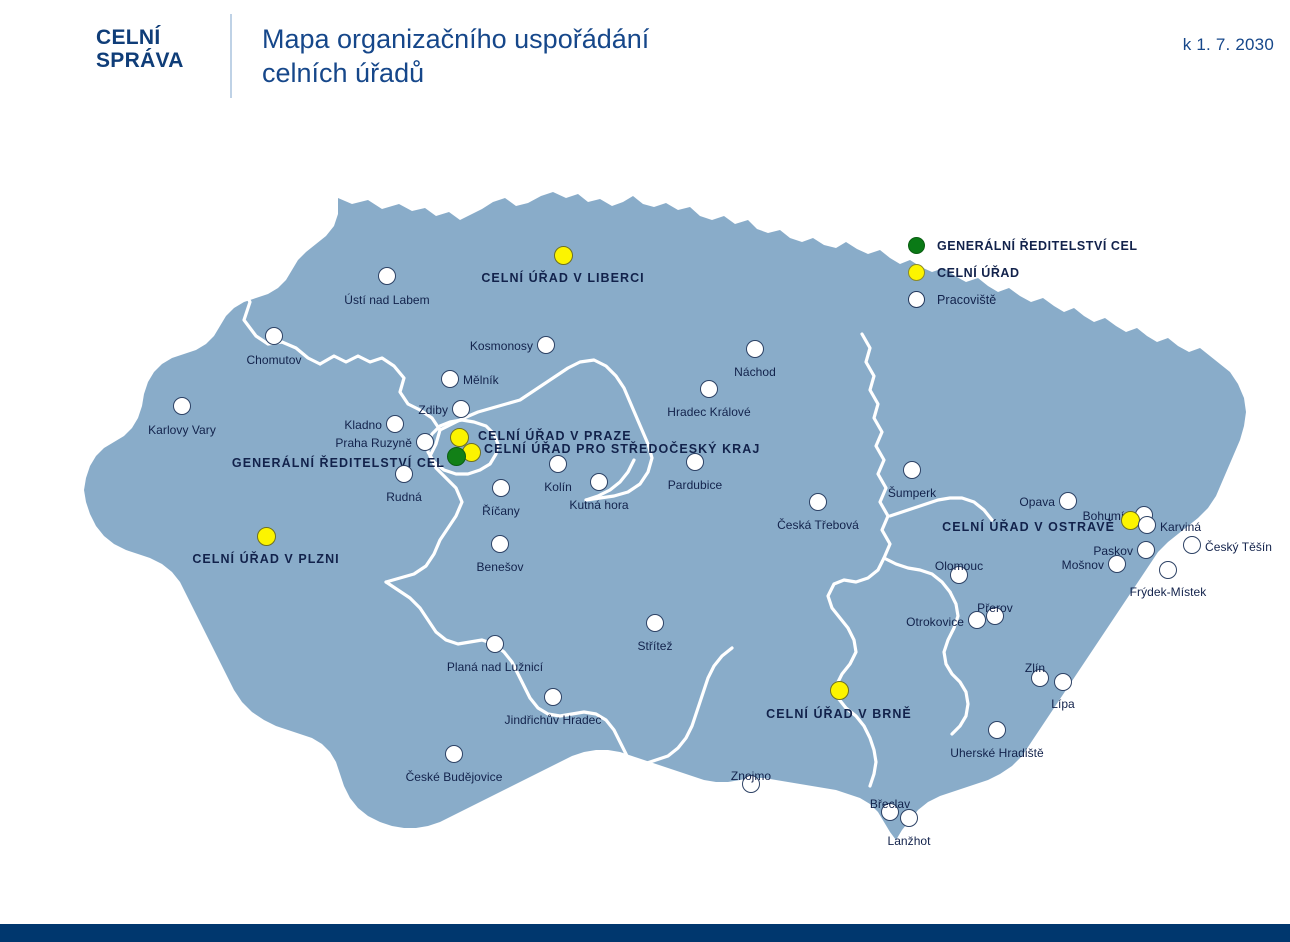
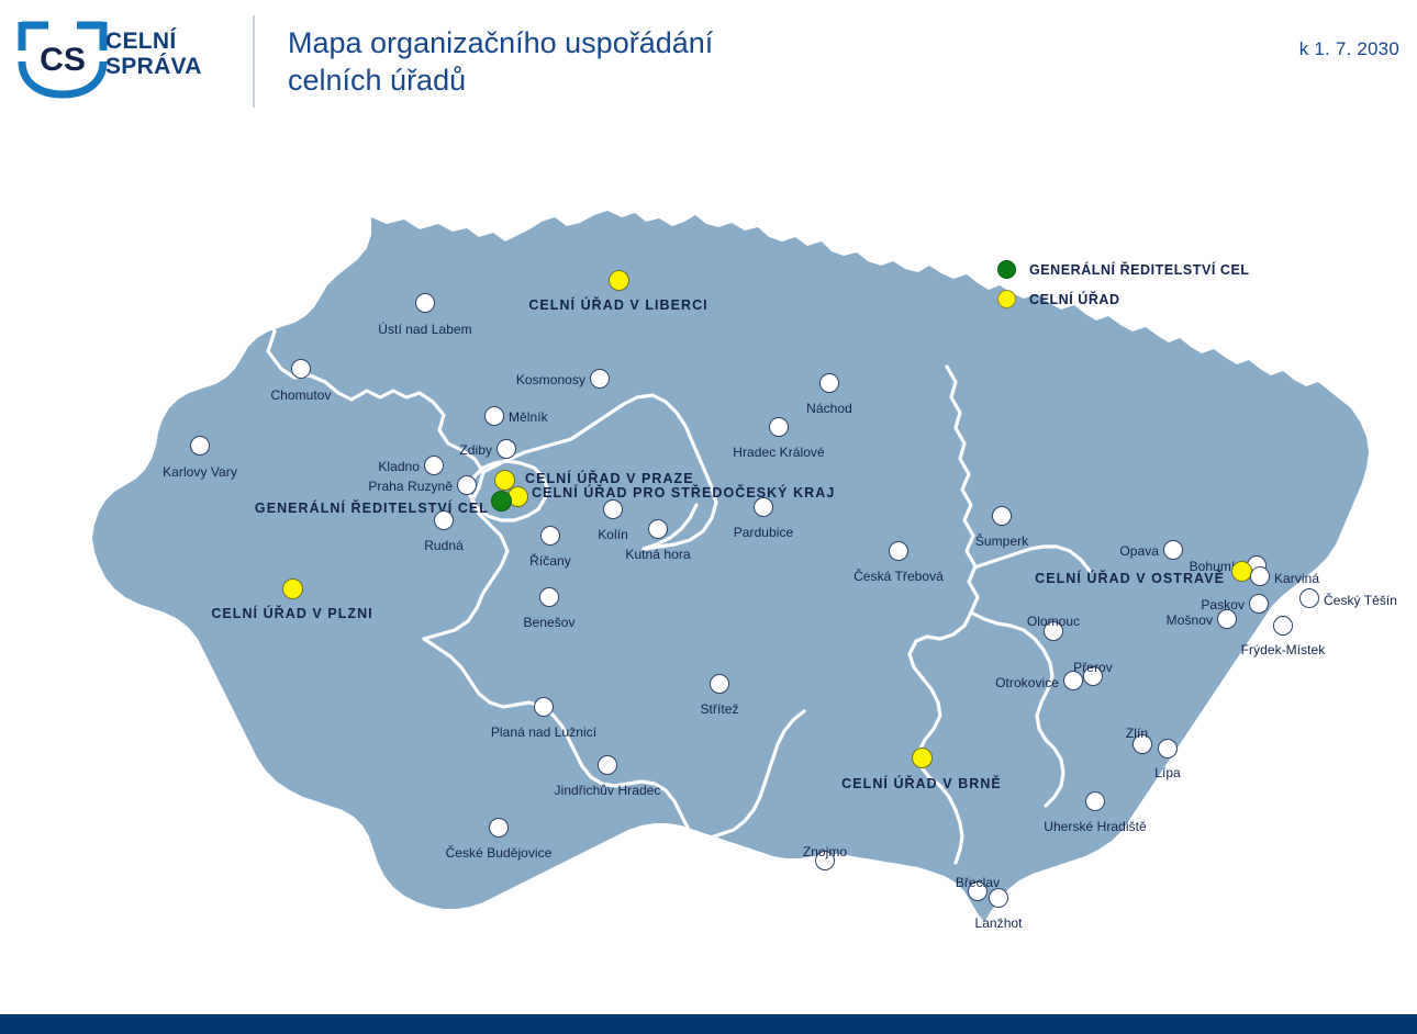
+ CS
  CELNÍ
  SPRÁVA
  Mapa organizačního uspořádání
  celních úřadů
  k 1. 7. 2030
  Ústí nad Labem
  CELNÍ ÚŘAD V LIBERCI
  Chomutov
  Kosmonosy
  Náchod
  Mělník
  Hradec Králové
  Karlovy Vary
  Zdiby
  Kladno
  CELNÍ ÚŘAD V PRAZE
  Praha Ruzyně
  CELNÍ ÚŘAD PRO STŘEDOČESKÝ KRAJ
  GENERÁLNÍ ŘEDITELSTVÍ CEL
  Pardubice
  Rudná
  Kolín
  Kutná hora
  Říčany
  Šumperk
  Opava
  Česká Třebová
  Bohum
  CELNÍ ÚŘAD V OSTRAVĚ
  Karviná
  CELNÍ ÚŘAD V PLZNI
  Paskov
  Český Těšín
  Mošnov
  Olomouc
  Frýdek-Místek
  Benešov
  Přerov
  Otrokovice
  Zlín
  Lípa
  Střítež
  Planá nad Lužnicí
  CELNÍ ÚŘAD V BRNĚ
  Jindřichův Hradec
  Uherské Hradiště
  České Budějovice
  Znojmo
  Břeclav
  Lanžhot
  GENERÁLNÍ ŘEDITELSTVÍ CEL
  CELNÍ ÚŘAD
- Pracoviště
